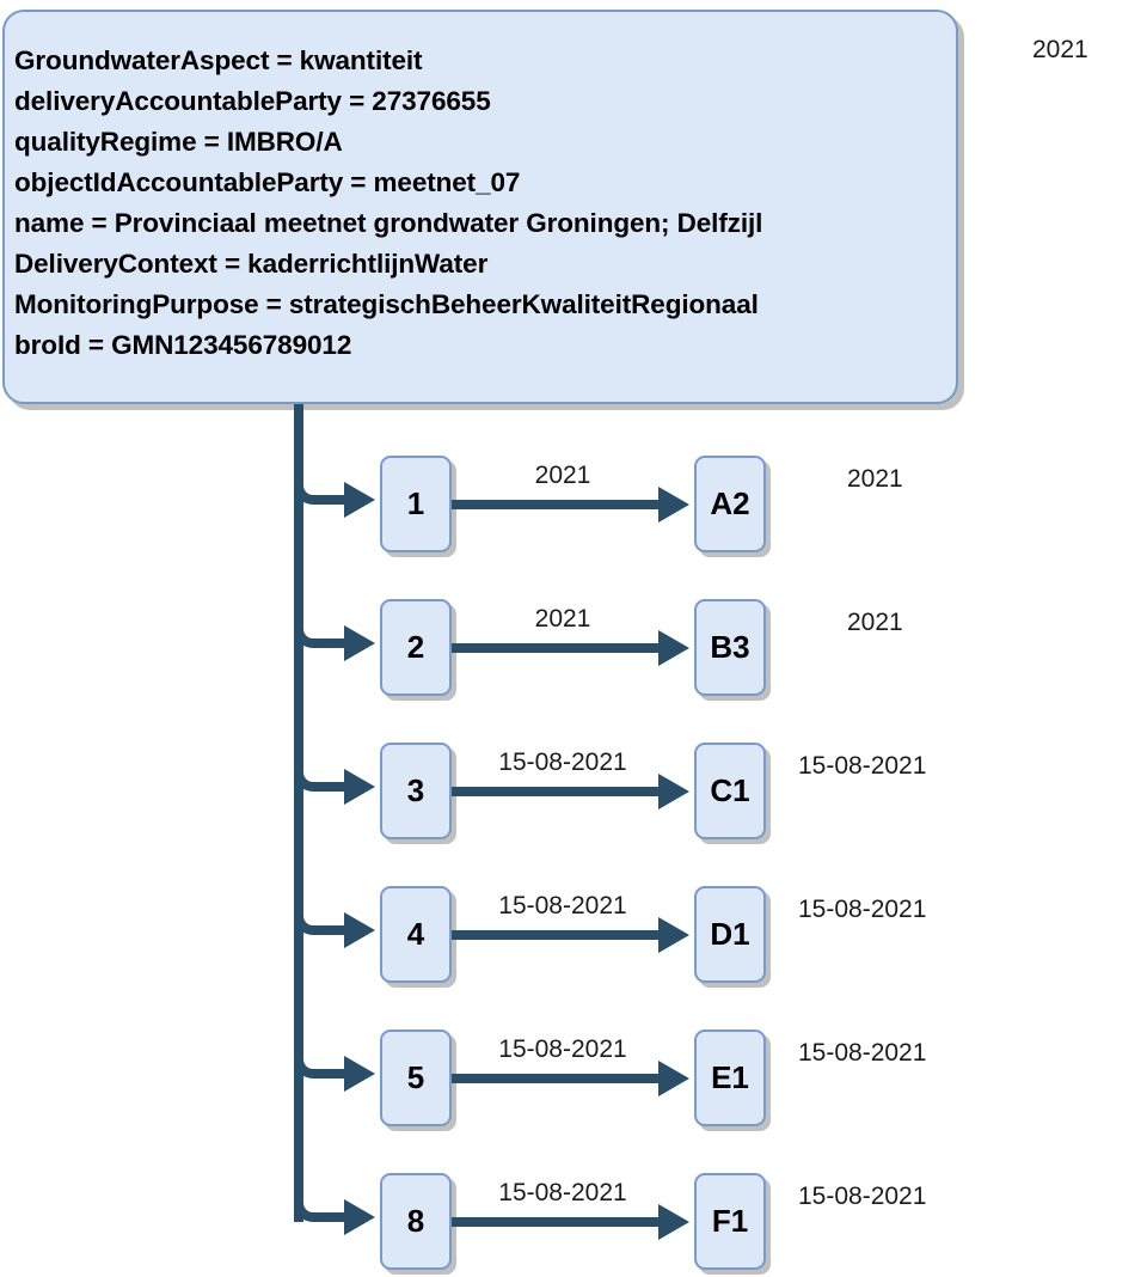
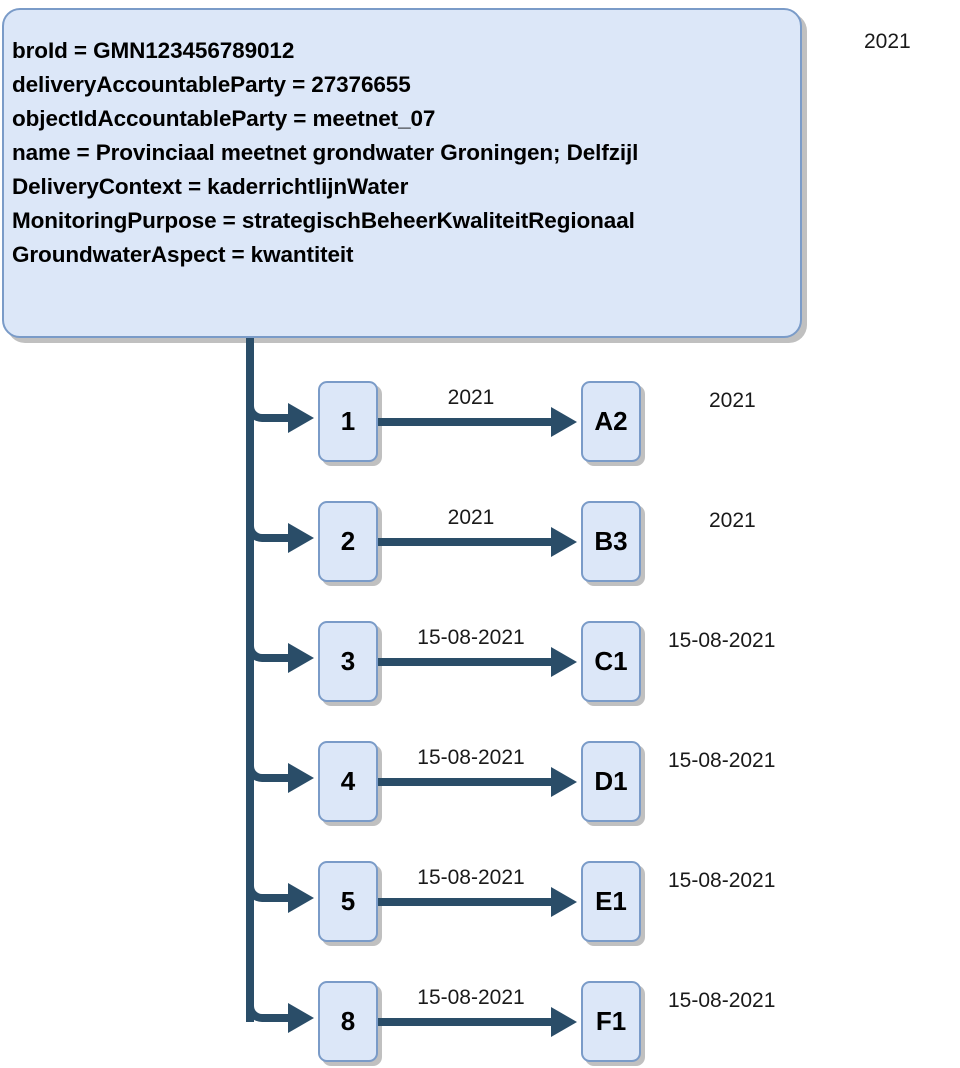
- GroundwaterAspect = kwantiteit
+ broId = GMN123456789012
  deliveryAccountableParty = 27376655
- qualityRegime = IMBRO/A
  objectIdAccountableParty = meetnet_07
  name = Provinciaal meetnet grondwater Groningen; Delfzijl
  DeliveryContext = kaderrichtlijnWater
  MonitoringPurpose = strategischBeheerKwaliteitRegionaal
- broId = GMN123456789012
+ GroundwaterAspect = kwantiteit
  2021
  1
  2021
  A2
  2021
  2
  2021
  B3
  2021
  3
  15-08-2021
  C1
  15-08-2021
  4
  15-08-2021
  D1
  15-08-2021
  5
  15-08-2021
  E1
  15-08-2021
  8
  15-08-2021
  F1
  15-08-2021
